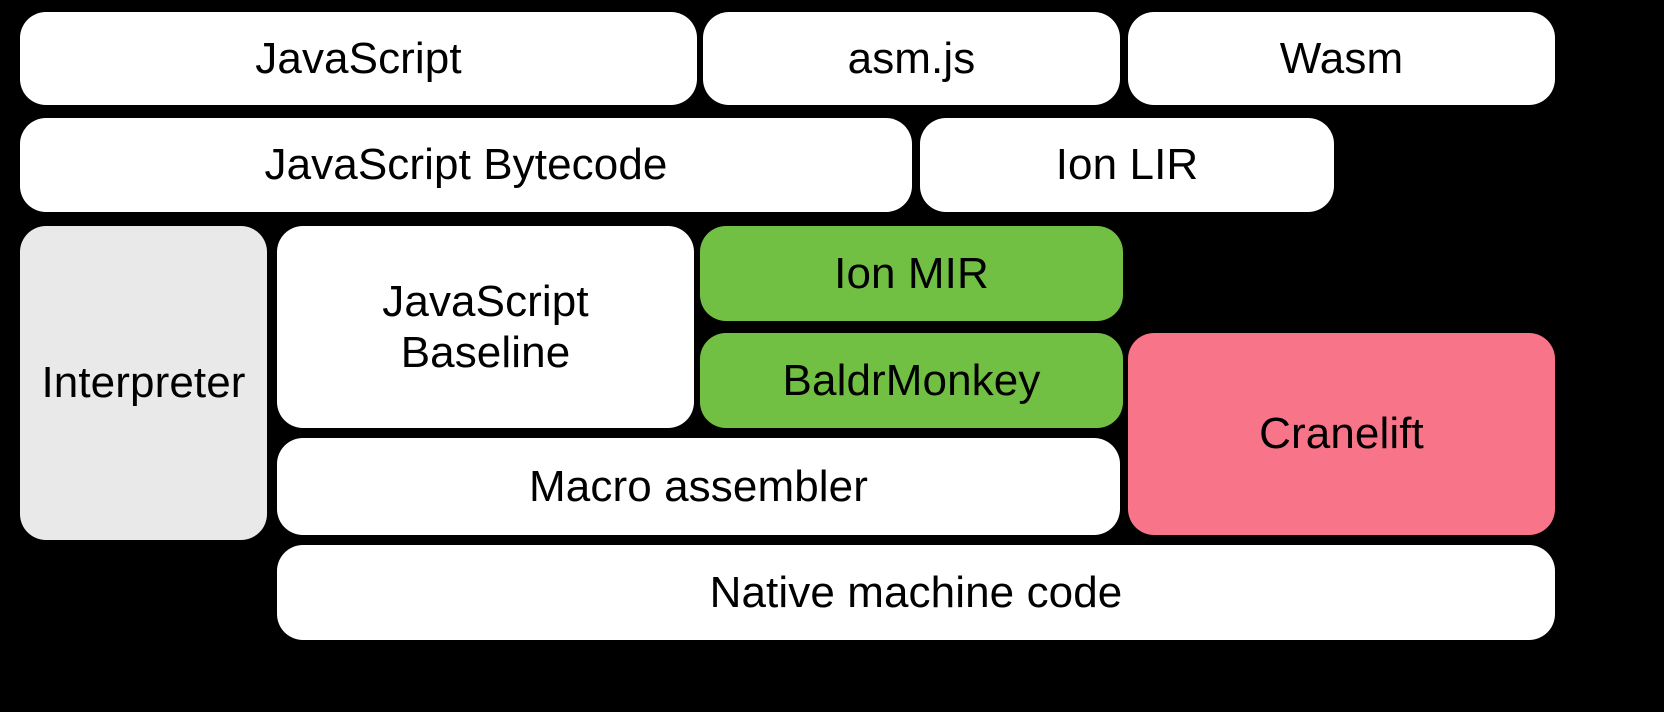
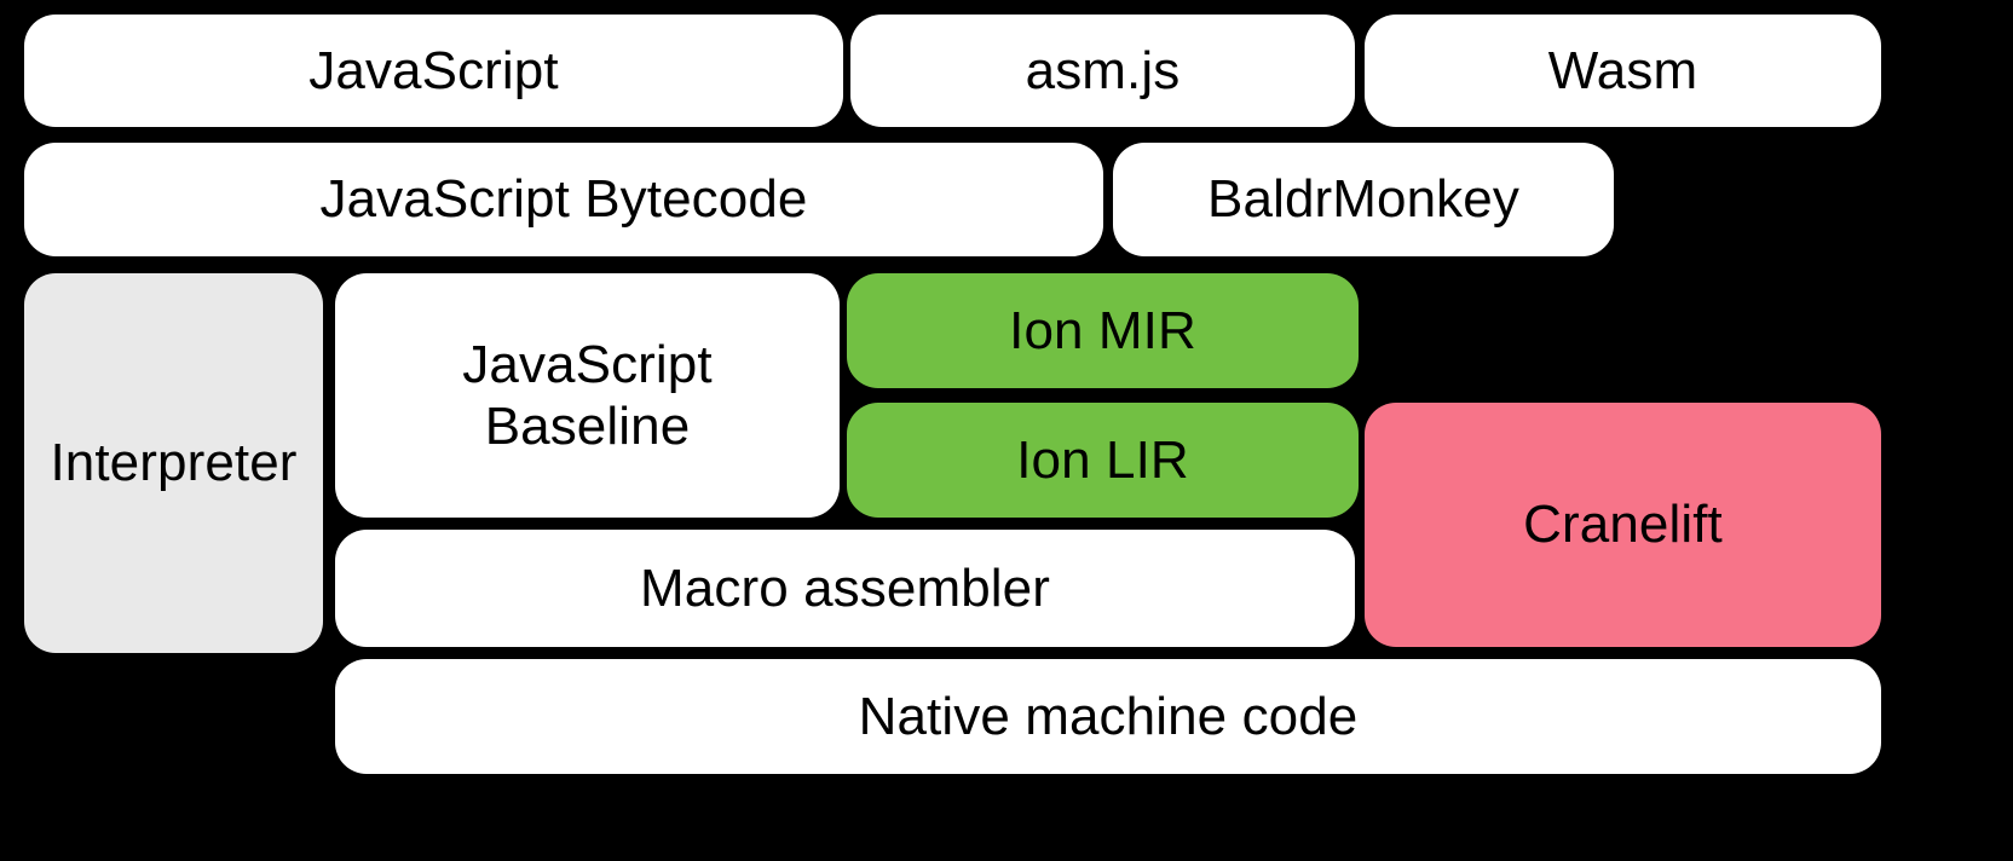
  JavaScript
  asm.js
  Wasm
  JavaScript Bytecode
- Ion LIR
+ BaldrMonkey
  Interpreter
  JavaScript
  Baseline
  Ion MIR
- BaldrMonkey
+ Ion LIR
  Cranelift
  Macro assembler
  Native machine code
